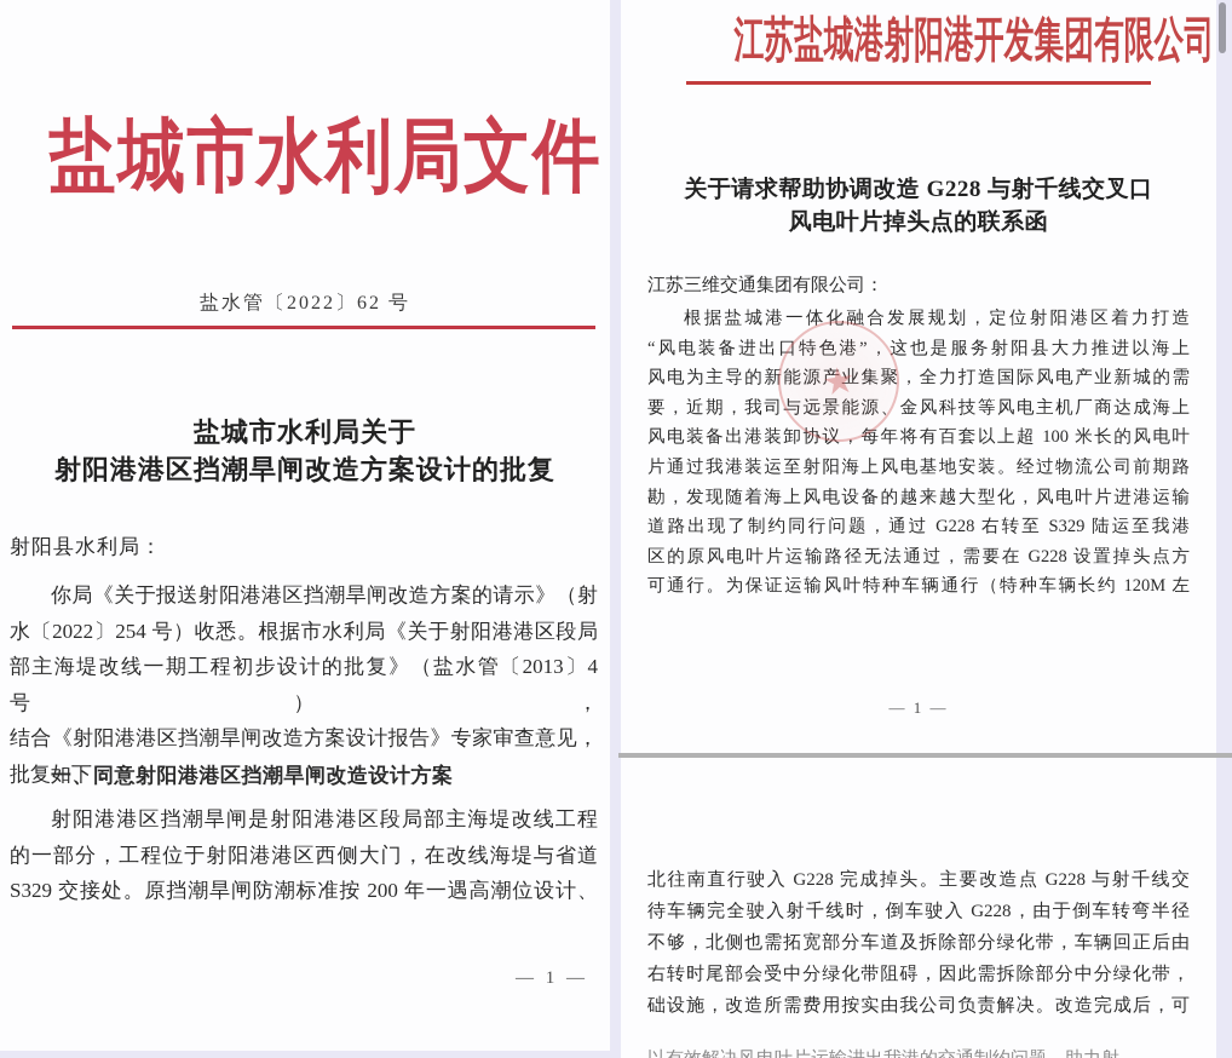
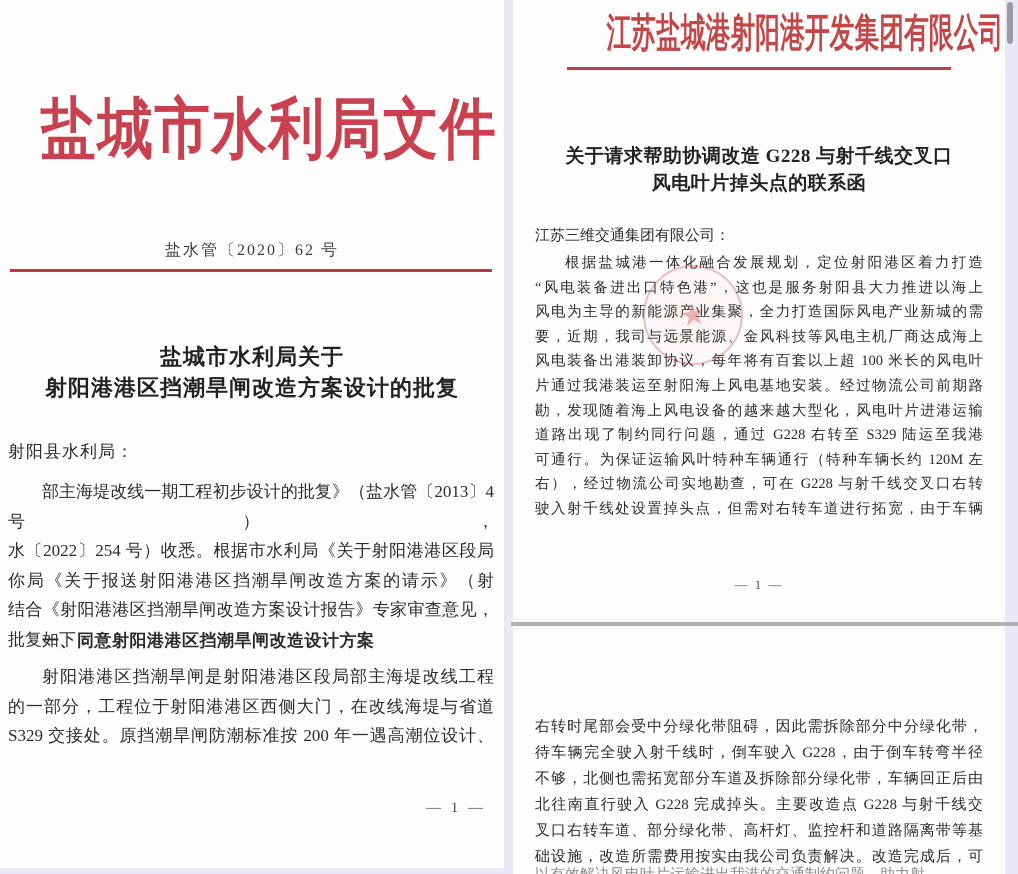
  盐城市水利局文件
- 盐水管〔2022〕62 号
+ 盐水管〔2020〕62 号
  盐城市水利局关于
  射阳港港区挡潮旱闸改造方案设计的批复
  射阳县水利局：
- 你局《关于报送射阳港港区挡潮旱闸改造方案的请示》（射
+ 部主海堤改线一期工程初步设计的批复》（盐水管〔2013〕4 号），
  水〔2022〕254 号）收悉。根据市水利局《关于射阳港港区段局
- 部主海堤改线一期工程初步设计的批复》（盐水管〔2013〕4 号），
+ 你局《关于报送射阳港港区挡潮旱闸改造方案的请示》（射
  结合《射阳港港区挡潮旱闸改造方案设计报告》专家审查意见，
  批复如下：
  一、同意射阳港港区挡潮旱闸改造设计方案
  射阳港港区挡潮旱闸是射阳港港区段局部主海堤改线工程
  的一部分，工程位于射阳港港区西侧大门，在改线海堤与省道
  S329 交接处。原挡潮旱闸防潮标准按 200 年一遇高潮位设计、
  — 1 —
  江苏盐城港射阳港开发集团有限公司
  关于请求帮助协调改造 G228 与射千线交叉口
  风电叶片掉头点的联系函
  江苏三维交通集团有限公司：
  根据盐城港一体化融合发展规划，定位射阳港区着力打造
  “风电装备进出这也是服务射阳县大力推进以海上
  风电为主导的新，全力打造国际风电产业新城的需
  要，近期，我司金风科技等风电主机厂商达成海上
  风电装备出港装卸协每年将有百套以上超 100 米长的风电叶
  片通过我港装运至射阳海上风电基地安装。经过物流公司前期路
  勘，发现随着海上风电设备的越来越大型化，风电叶片进港运输
  道路出现了制约同行问题，通过 G228 右转至 S329 陆运至我港
- 区的原风电叶片运输路径无法通过，需要在 G228 设置掉头点方
  可通行。为保证运输风叶特种车辆通行（特种车辆长约 120M 左
+ 右），经过物流公司实地勘查，可在 G228 与射千线交叉口右转
+ 驶入射千线处设置掉头点，但需对右转车道进行拓宽，由于车辆
  — 1 —
- 北往南直行驶入 G228 完成掉头。主要改造点 G228 与射千线交
+ 右转时尾部会受中分绿化带阻碍，因此需拆除部分中分绿化带，
  待车辆完全驶入射千线时，倒车驶入 G228，由于倒车转弯半径
  不够，北侧也需拓宽部分车道及拆除部分绿化带，车辆回正后由
- 右转时尾部会受中分绿化带阻碍，因此需拆除部分中分绿化带，
+ 北往南直行驶入 G228 完成掉头。主要改造点 G228 与射千线交
+ 叉口右转车道、部分绿化带、高杆灯、监控杆和道路隔离带等基
  础设施，改造所需费用按实由我公司负责解决。改造完成后，可
